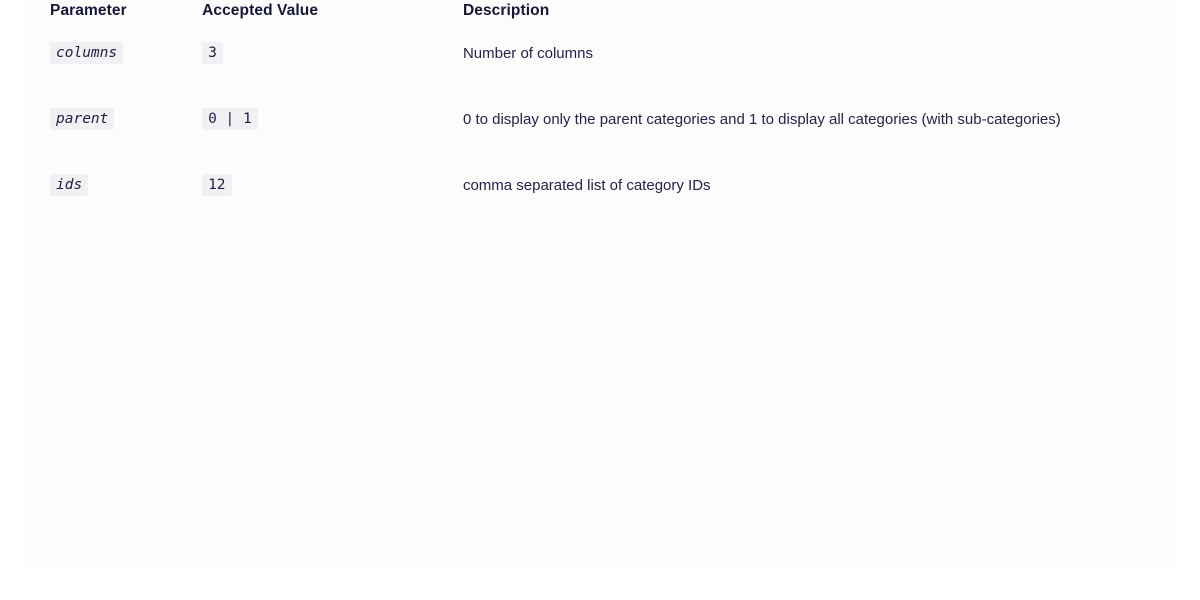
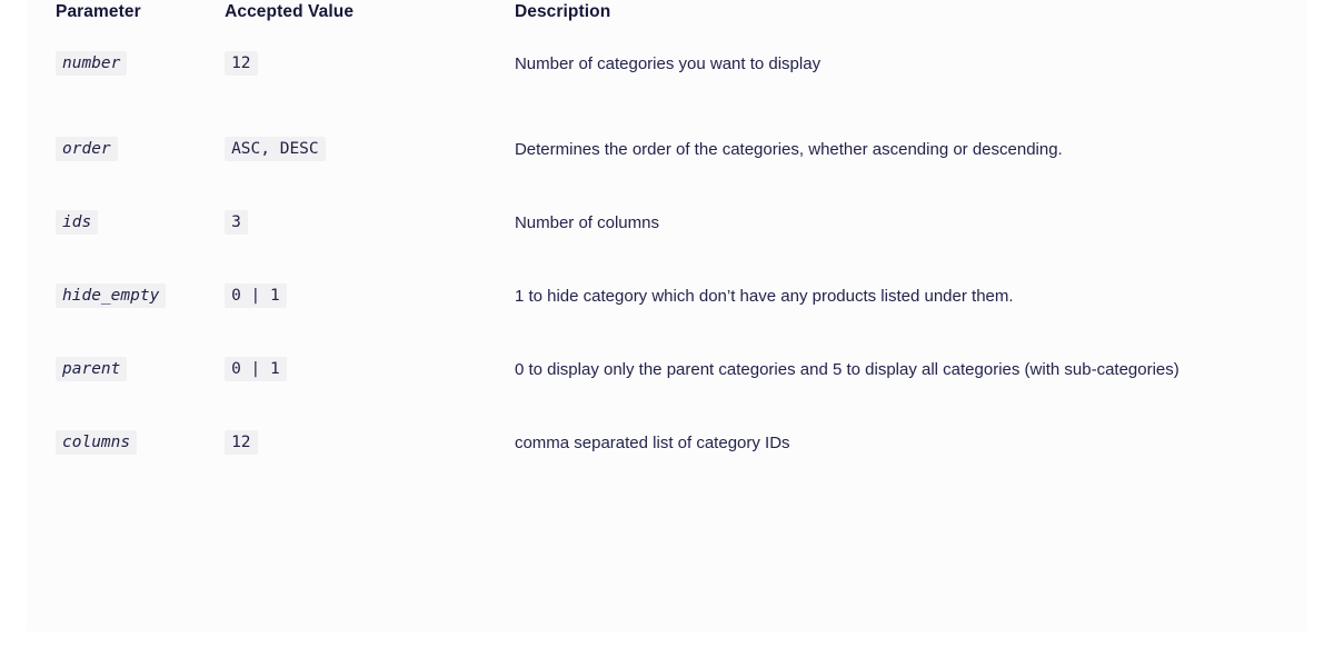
  Parameter	Accepted Value	Description
+ number	12	Number of categories you want to display
+ order	ASC, DESC	Determines the order of the categories, whether ascending or descending.
- columns	3	Number of columns
+ ids	3	Number of columns
+ hide_empty	0 | 1	1 to hide category which don’t have any products listed under them.
- parent	0 | 1	0 to display only the parent categories and 1 to display all categories (with sub-categories)
+ parent	0 | 1	0 to display only the parent categories and 5 to display all categories (with sub-categories)
- ids	12	comma separated list of category IDs
+ columns	12	comma separated list of category IDs
